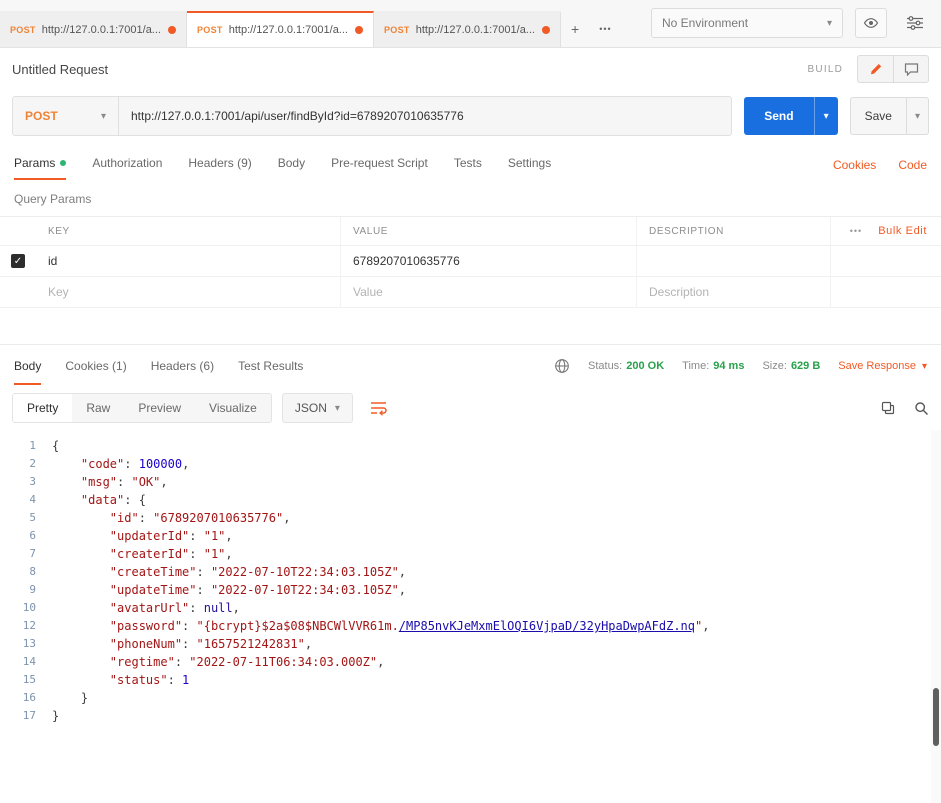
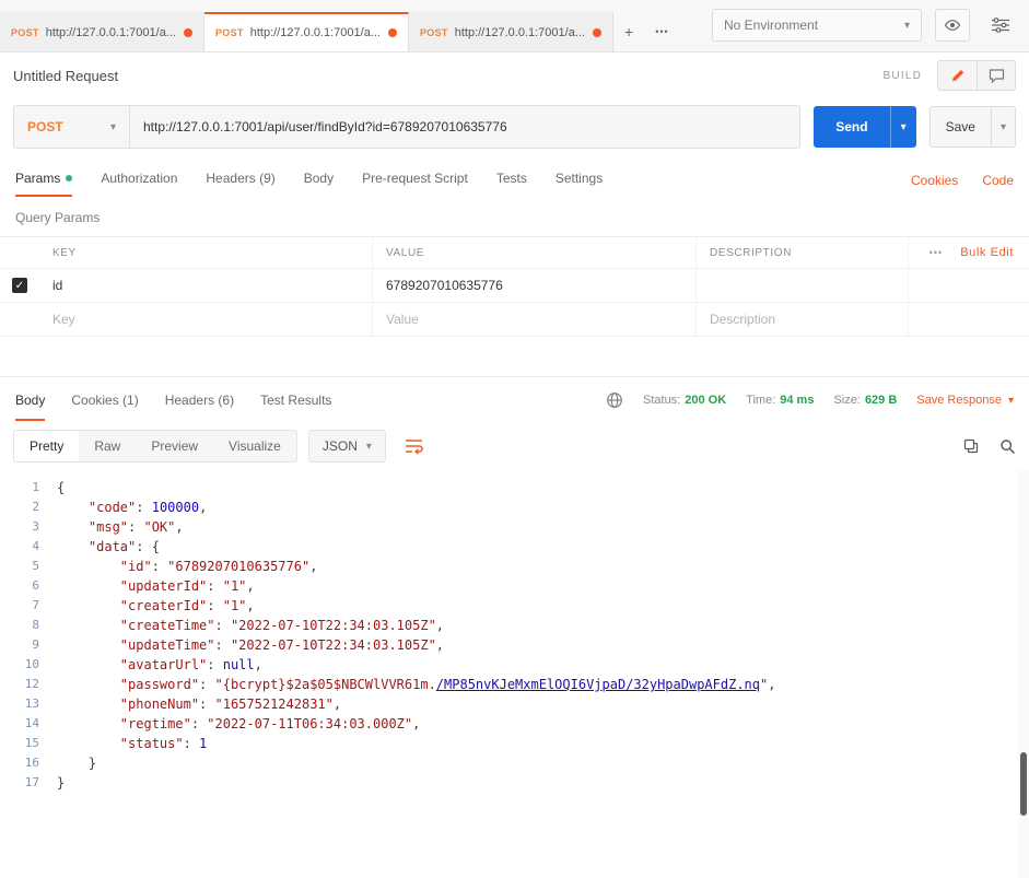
  POST
  http://127.0.0.1:7001/a...
  POST
  http://127.0.0.1:7001/a...
  POST
  http://127.0.0.1:7001/a...
  +
  •••
  No Environment
  ▾
  Untitled Request
  BUILD
  POST
  ▾
  http://127.0.0.1:7001/api/user/findById?id=6789207010635776
  Send
  ▾
  Save
  ▾
  Params
  Authorization
  Headers (9)
  Body
  Pre-request Script
  Tests
  Settings
  Cookies
  Code
  Query Params
  KEY
  VALUE
  DESCRIPTION
  •••
  Bulk Edit
  ✓
  id
  6789207010635776
  Key
  Value
  Description
  Body
  Cookies (1)
  Headers (6)
  Test Results
  Status:
  200 OK
  Time:
  94 ms
  Size:
  629 B
  Save Response
  ▾
  Pretty
  Raw
  Preview
  Visualize
  JSON
  ▾
  1
  {
  2
  "code": 100000,
  3
  "msg": "OK",
  4
  "data": {
  5
  "id": "6789207010635776",
  6
  "updaterId": "1",
  7
  "createrId": "1",
  8
  "createTime": "2022-07-10T22:34:03.105Z",
  9
  "updateTime": "2022-07-10T22:34:03.105Z",
  10
  "avatarUrl": null,
  12
- "password": "{bcrypt}$2a$08$NBCWlVVR61m./MP85nvKJeMxmElOQI6VjpaD/32yHpaDwpAFdZ.nq",
+ "password": "{bcrypt}$2a$05$NBCWlVVR61m./MP85nvKJeMxmElOQI6VjpaD/32yHpaDwpAFdZ.nq",
  13
  "phoneNum": "1657521242831",
  14
  "regtime": "2022-07-11T06:34:03.000Z",
  15
  "status": 1
  16
  }
  17
  }
